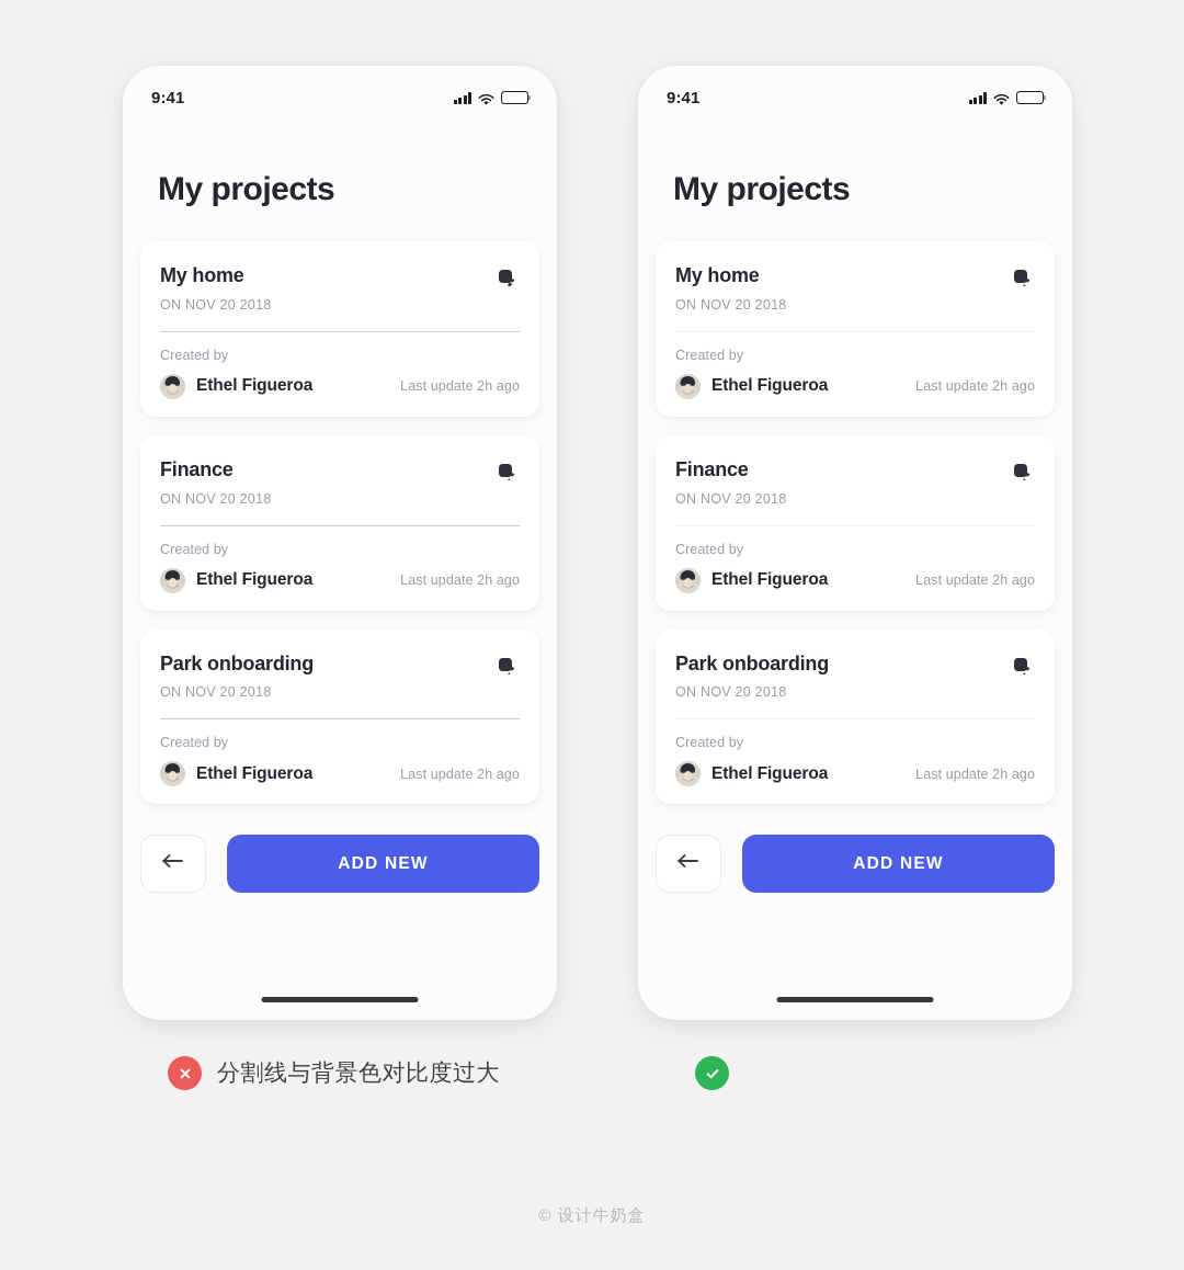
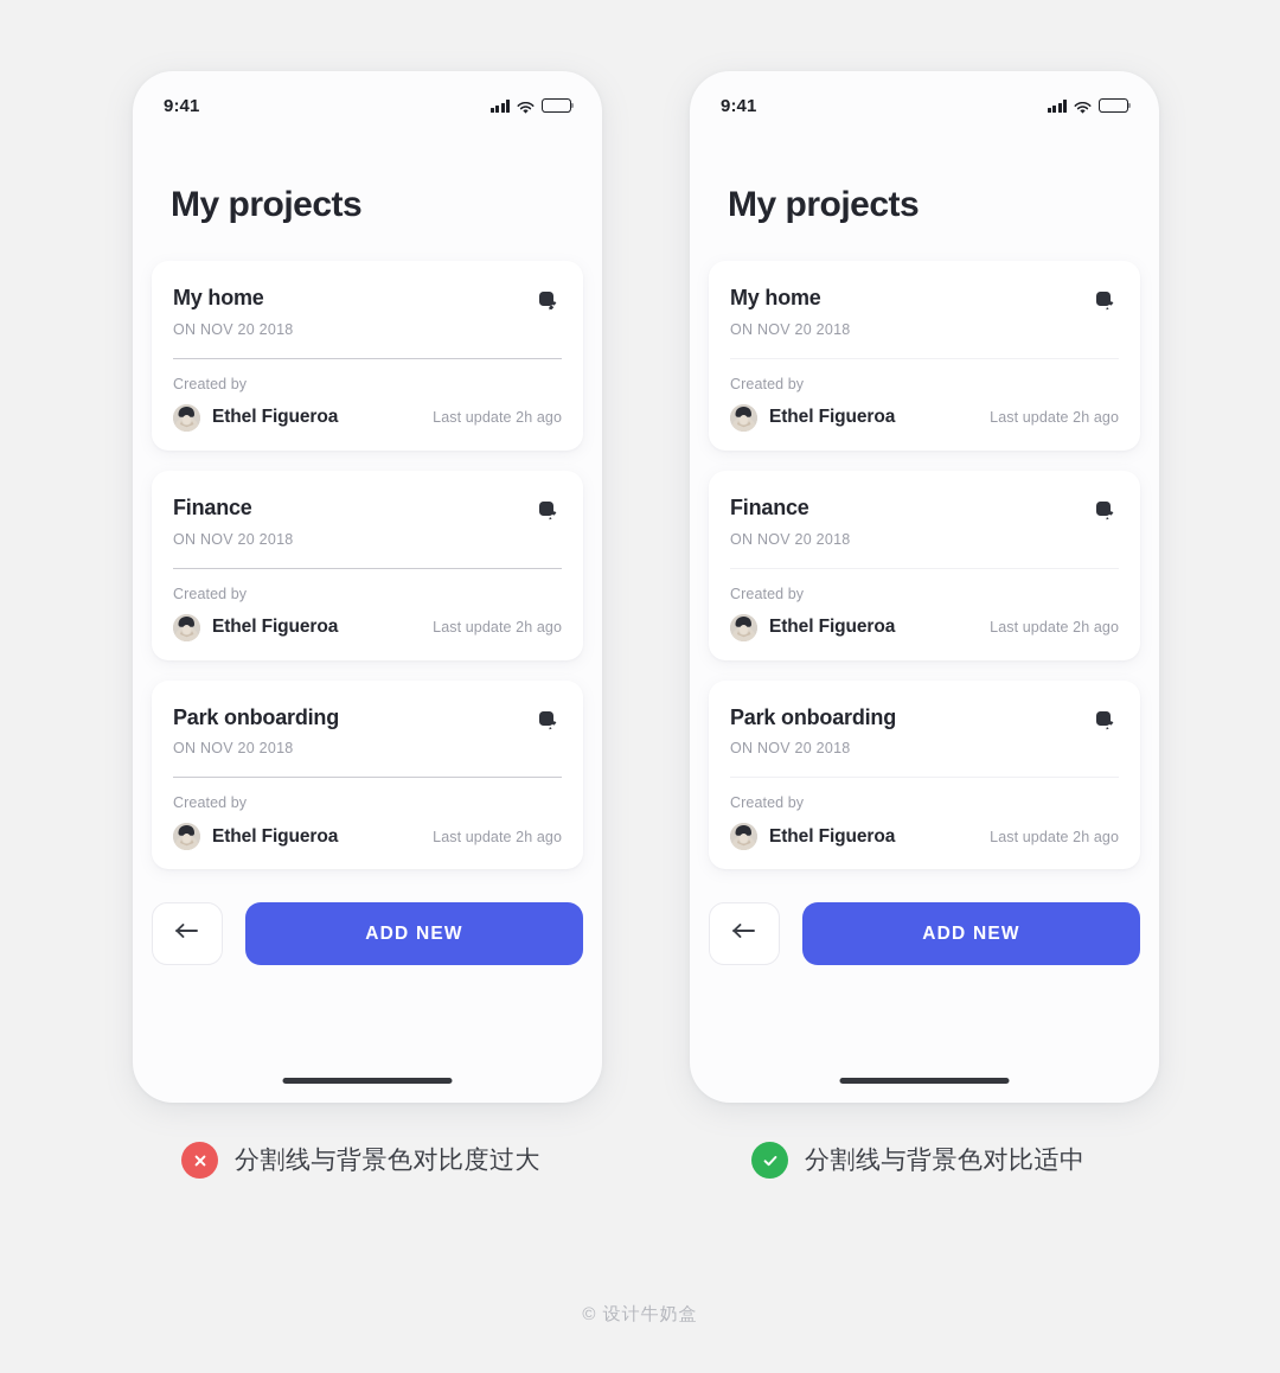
  9:41
  My projects
  My home
  ON NOV 20 2018
  Created by
  Ethel Figueroa
  Last update 2h ago
  Finance
  ON NOV 20 2018
  Created by
  Ethel Figueroa
  Last update 2h ago
  Park onboarding
  ON NOV 20 2018
  Created by
  Ethel Figueroa
  Last update 2h ago
  ADD NEW
  9:41
  My projects
  My home
  ON NOV 20 2018
  Created by
  Ethel Figueroa
  Last update 2h ago
  Finance
  ON NOV 20 2018
  Created by
  Ethel Figueroa
  Last update 2h ago
  Park onboarding
  ON NOV 20 2018
  Created by
  Ethel Figueroa
  Last update 2h ago
  ADD NEW
  分割线与背景色对比度过大
+ 分割线与背景色对比适中
  © 设计牛奶盒
